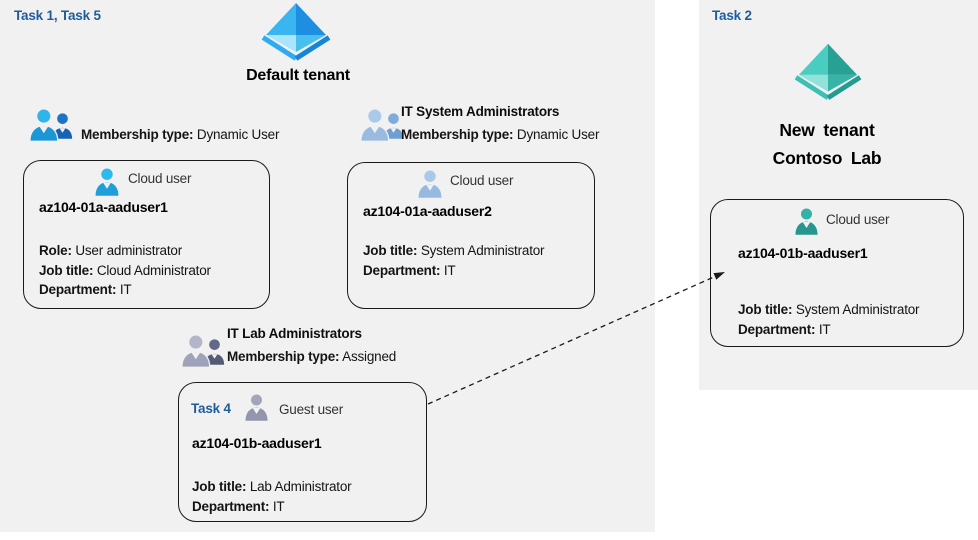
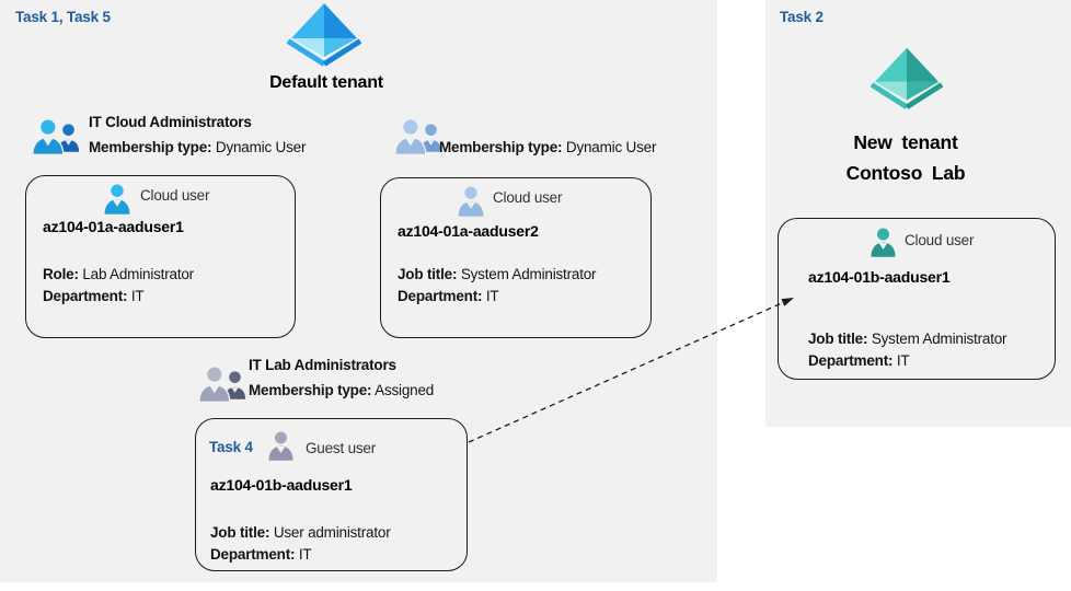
  Task 1, Task 5
  Default tenant
+ IT Cloud Administrators
  Membership type: Dynamic User
  Cloud user
  az104-01a-aaduser1
- Role: User administrator
+ Role: Lab Administrator
- Job title: Cloud Administrator
  Department: IT
- IT System Administrators
  Membership type: Dynamic User
  Cloud user
  az104-01a-aaduser2
  Job title: System Administrator
  Department: IT
  IT Lab Administrators
  Membership type: Assigned
  Task 4
  Guest user
  az104-01b-aaduser1
- Job title: Lab Administrator
+ Job title: User administrator
  Department: IT
  Task 2
  New tenant
  Contoso Lab
  Cloud user
  az104-01b-aaduser1
  Job title: System Administrator
  Department: IT
